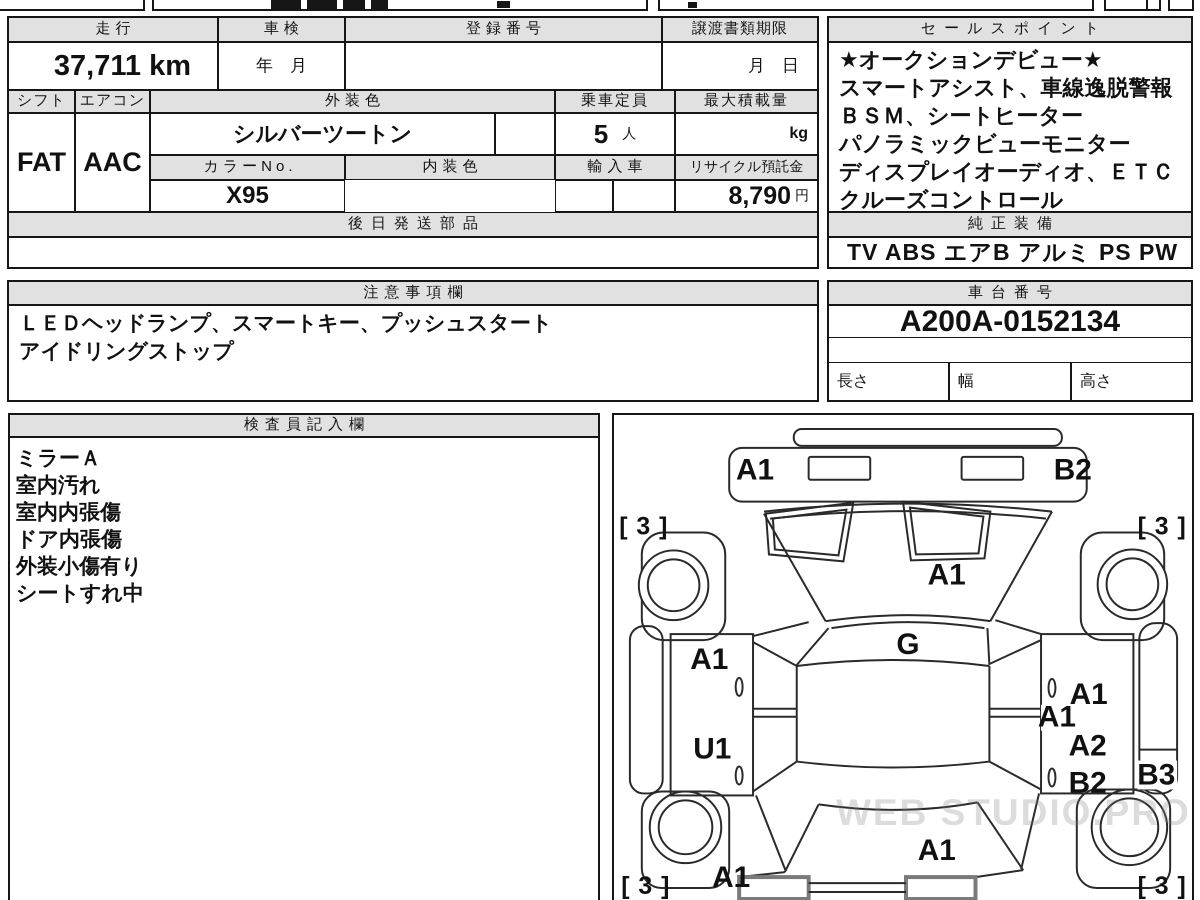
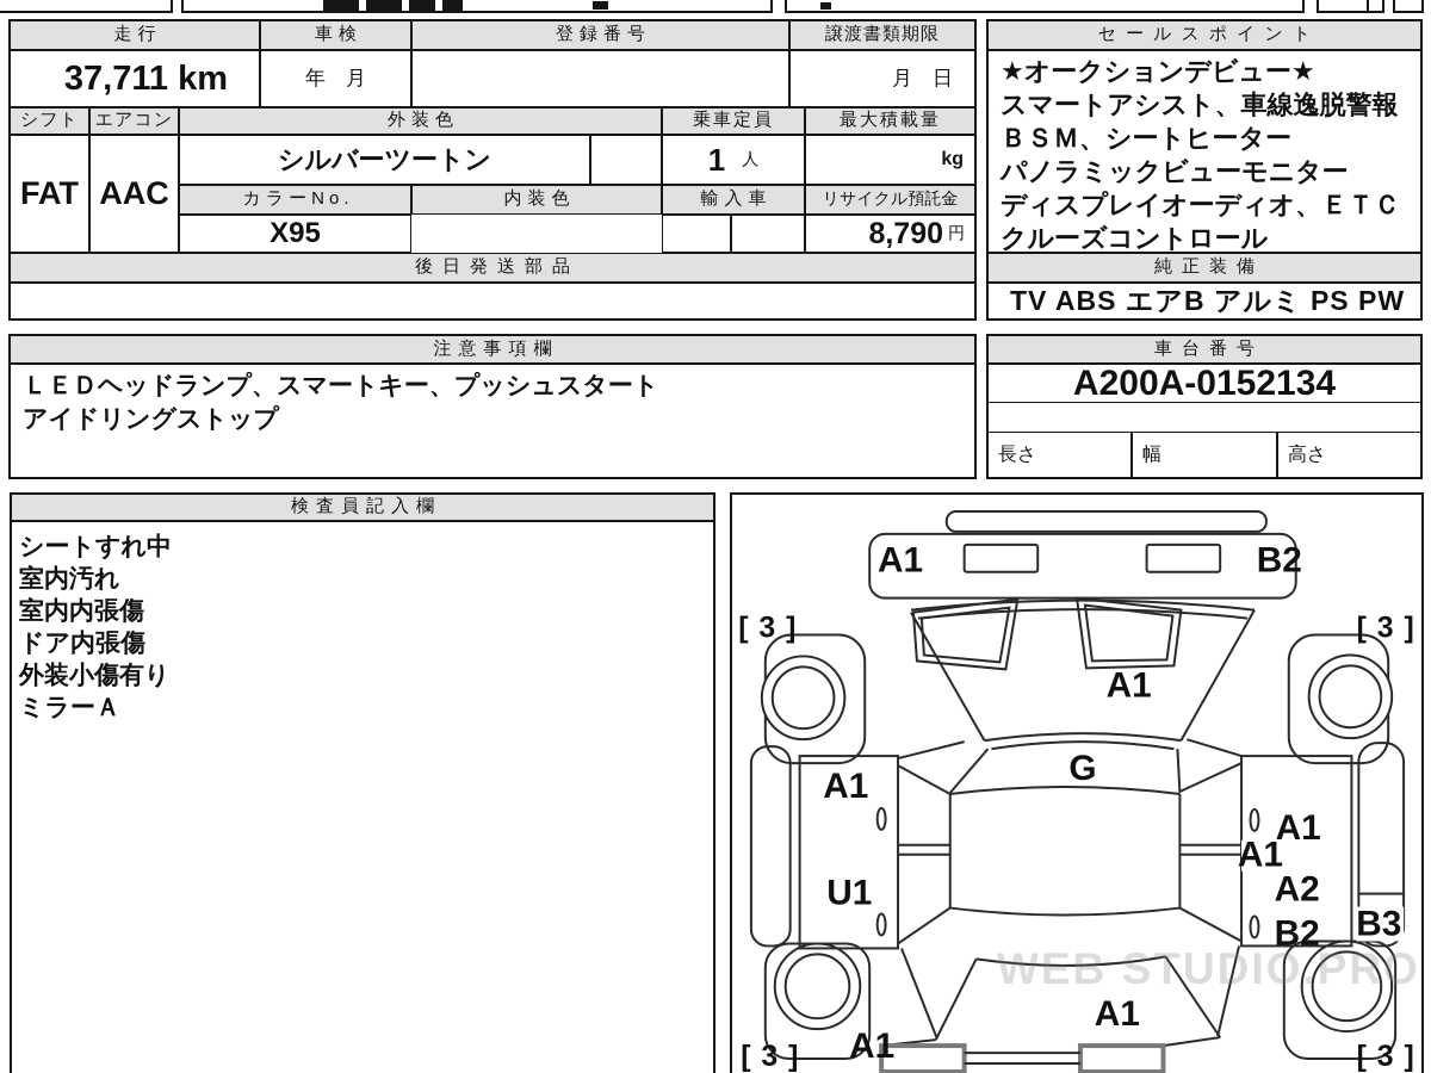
  走行
  車検
  登録番号
  譲渡書類期限
  37,711 km
  年 月
  月 日
  シフト
  エアコン
  外装色
  乗車定員
  最大積載量
  FAT
  AAC
  シルバーツートン
- 5
+ 1
  人
  kg
  カラーNo.
  内装色
  輸入車
  リサイクル預託金
  X95
  8,790
  円
  後日発送部品
  セールスポイント
  ★オークションデビュー★
  スマートアシスト、車線逸脱警報
  ＢＳＭ、シートヒーター
  パノラミックビューモニター
  ディスプレイオーディオ、ＥＴＣ
  クルーズコントロール
  純正装備
  TV ABS エアB アルミ PS PW
  注意事項欄
  ＬＥＤヘッドランプ、スマートキー、プッシュスタート
  アイドリングストップ
  車台番号
  A200A-0152134
  長さ
  幅
  高さ
  検査員記入欄
- ミラーＡ
+ シートすれ中
  室内汚れ
  室内内張傷
  ドア内張傷
  外装小傷有り
- シートすれ中
+ ミラーＡ
  A1
  B2
  [ 3 ]
  [ 3 ]
  A1
  G
  A1
  U1
  A1
  A1
  A2
  B2
  B3
  A1
  A1
  [ 3 ]
  [ 3 ]
  WEB STUDIO.PRO
